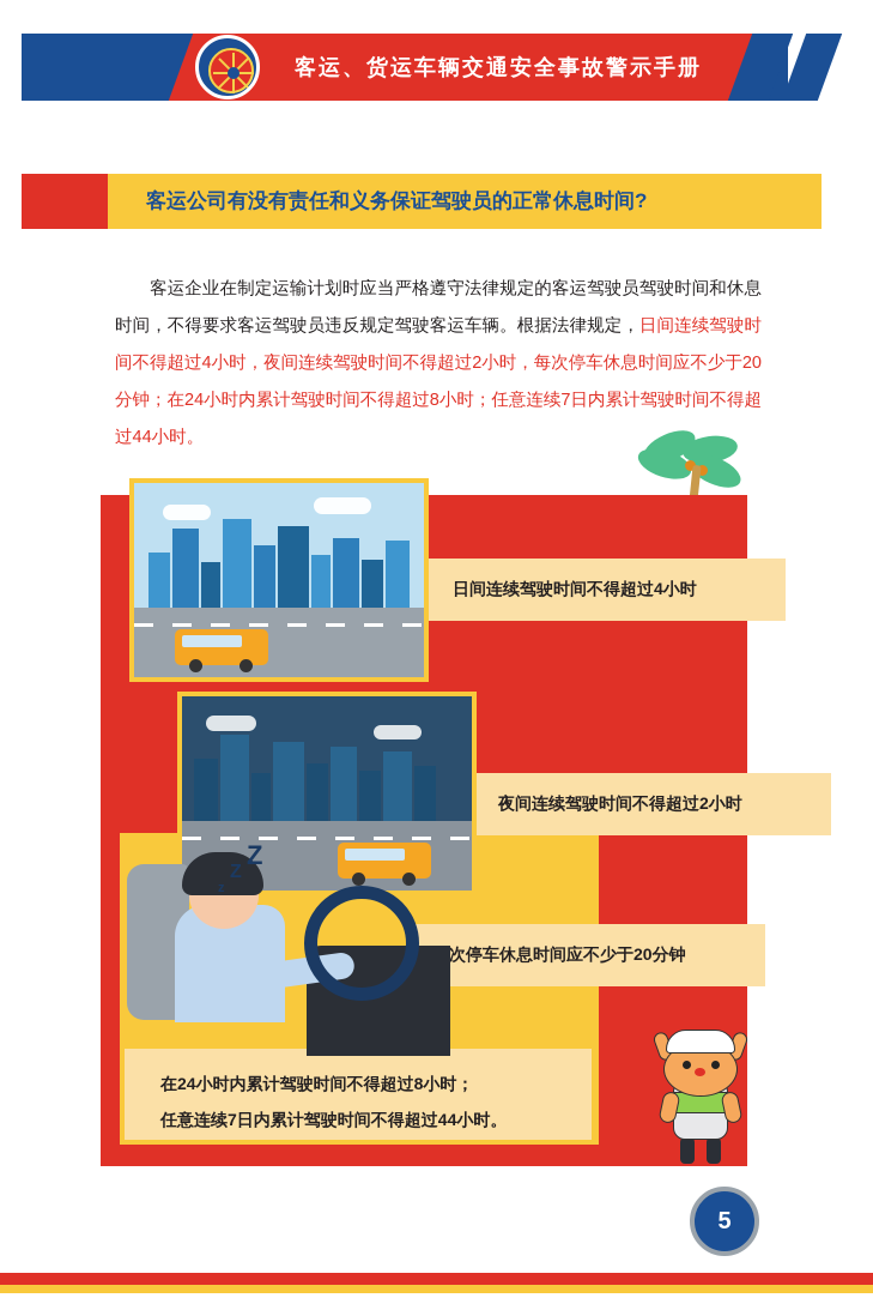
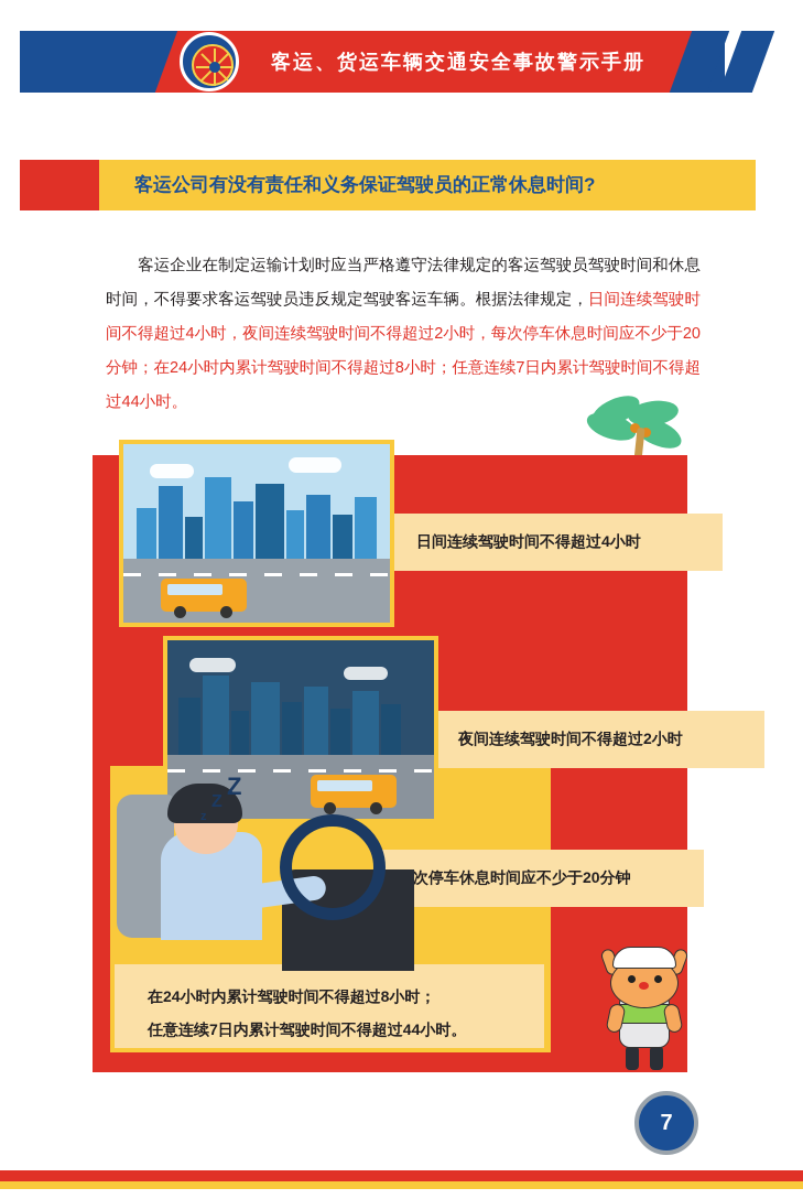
  客运、货运车辆交通安全事故警示手册
  客运公司有没有责任和义务保证驾驶员的正常休息时间?
  客运企业在制定运输计划时应当严格遵守法律规定的客运驾驶员驾驶时间和休息时间，不得要求客运驾驶员违反规定驾驶客运车辆。根据法律规定，日间连续驾驶时间不得超过4小时，夜间连续驾驶时间不得超过2小时，每次停车休息时间应不少于20分钟；在24小时内累计驾驶时间不得超过8小时；任意连续7日内累计驾驶时间不得超过44小时。
  在24小时内累计驾驶时间不得超过8小时；
  任意连续7日内累计驾驶时间不得超过44小时。
  日间连续驾驶时间不得超过4小时
  夜间连续驾驶时间不得超过2小时
  次停车休息时间应不少于20分钟
  Z
  Z
  z
- 5
+ 7
